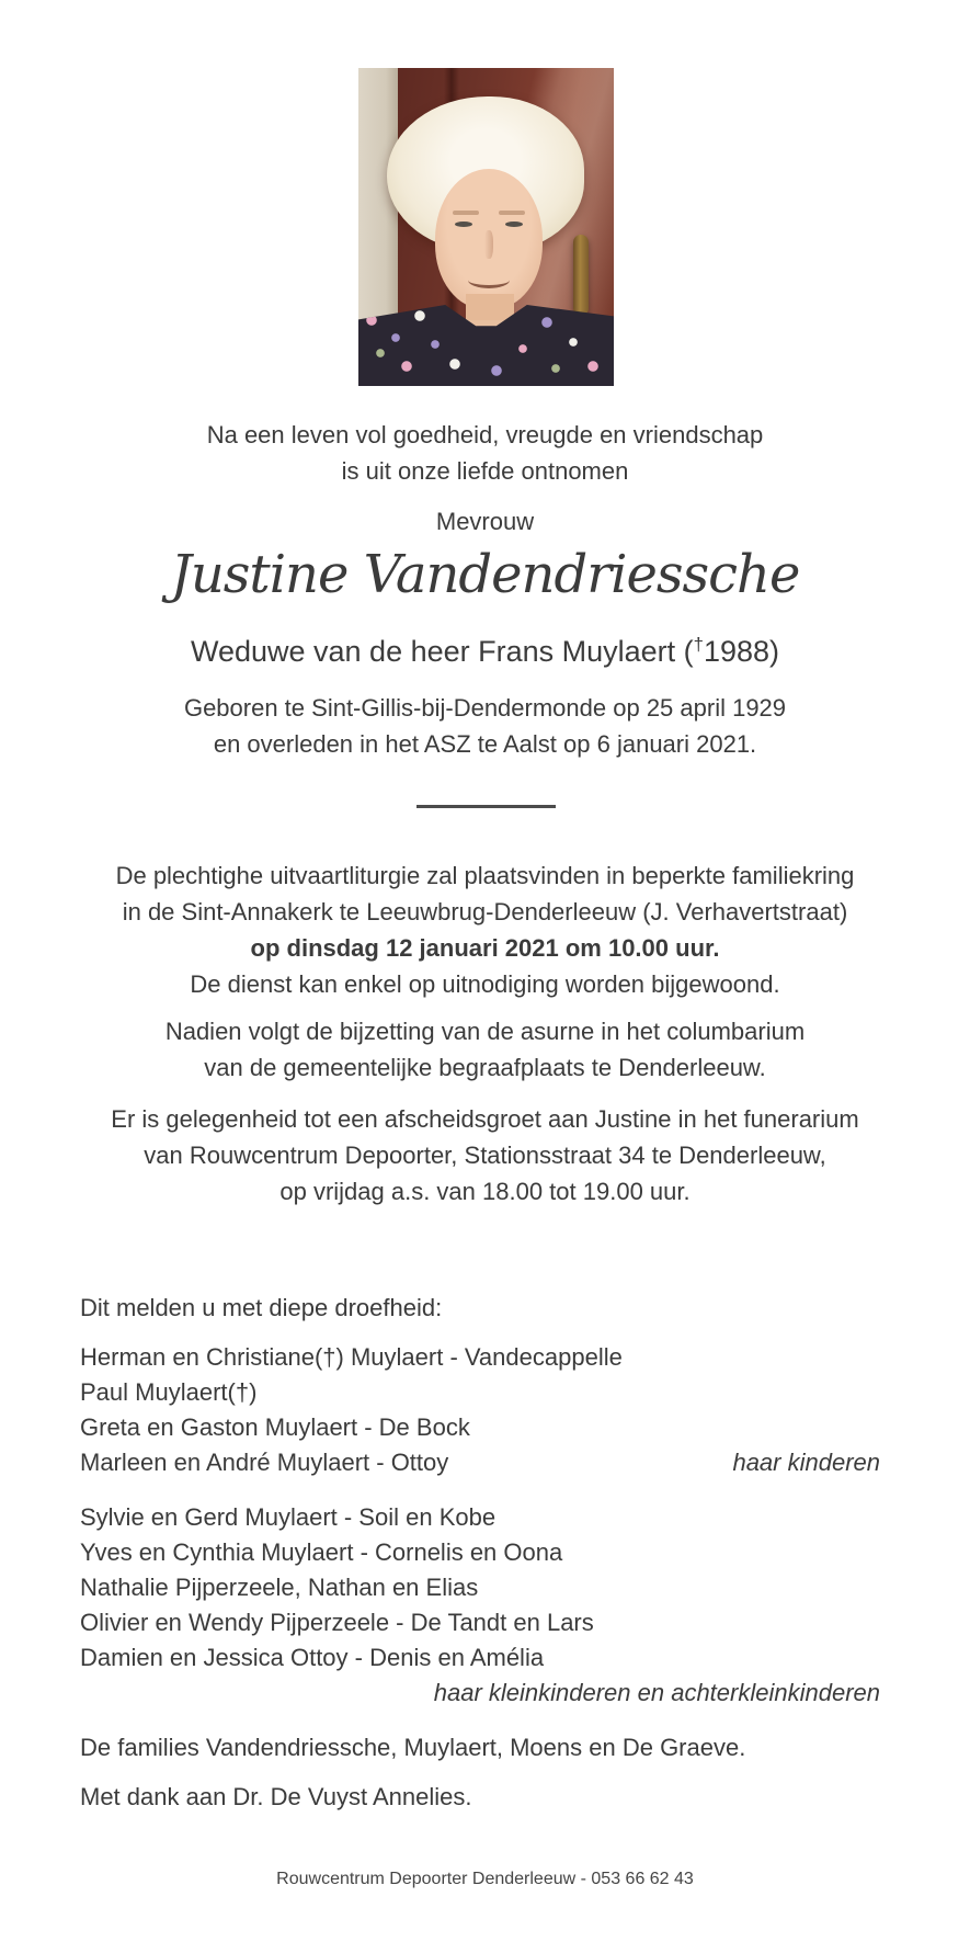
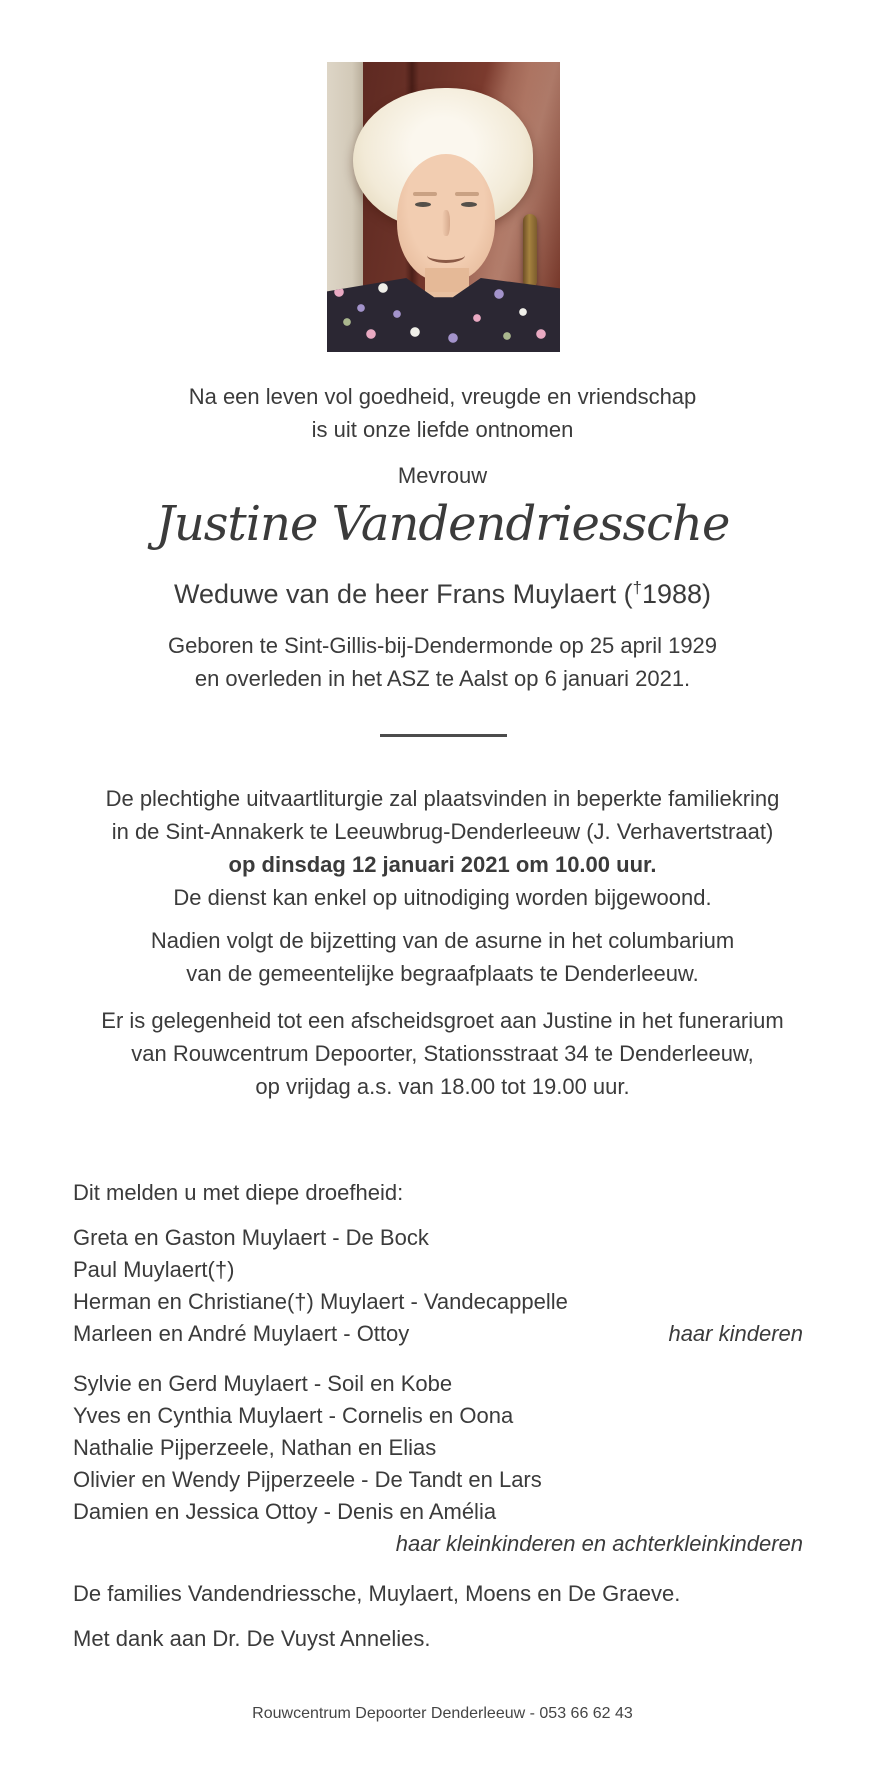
  Na een leven vol goedheid, vreugde en vriendschap
  is uit onze liefde ontnomen
  Mevrouw
  Justine Vandendriessche
  Weduwe van de heer Frans Muylaert (†1988)
  Geboren te Sint-Gillis-bij-Dendermonde op 25 april 1929
  en overleden in het ASZ te Aalst op 6 januari 2021.
  De plechtighe uitvaartliturgie zal plaatsvinden in beperkte familiekring
  in de Sint-Annakerk te Leeuwbrug-Denderleeuw (J. Verhavertstraat)
  op dinsdag 12 januari 2021 om 10.00 uur.
  De dienst kan enkel op uitnodiging worden bijgewoond.
  Nadien volgt de bijzetting van de asurne in het columbarium
  van de gemeentelijke begraafplaats te Denderleeuw.
  Er is gelegenheid tot een afscheidsgroet aan Justine in het funerarium
  van Rouwcentrum Depoorter, Stationsstraat 34 te Denderleeuw,
  op vrijdag a.s. van 18.00 tot 19.00 uur.
  Dit melden u met diepe droefheid:
- Herman en Christiane(†) Muylaert - Vandecappelle
+ Greta en Gaston Muylaert - De Bock
  Paul Muylaert(†)
- Greta en Gaston Muylaert - De Bock
+ Herman en Christiane(†) Muylaert - Vandecappelle
  Marleen en André Muylaert - Ottoy
  haar kinderen
  Sylvie en Gerd Muylaert - Soil en Kobe
  Yves en Cynthia Muylaert - Cornelis en Oona
  Nathalie Pijperzeele, Nathan en Elias
  Olivier en Wendy Pijperzeele - De Tandt en Lars
  Damien en Jessica Ottoy - Denis en Amélia
  haar kleinkinderen en achterkleinkinderen
  De families Vandendriessche, Muylaert, Moens en De Graeve.
  Met dank aan Dr. De Vuyst Annelies.
  Rouwcentrum Depoorter Denderleeuw - 053 66 62 43
